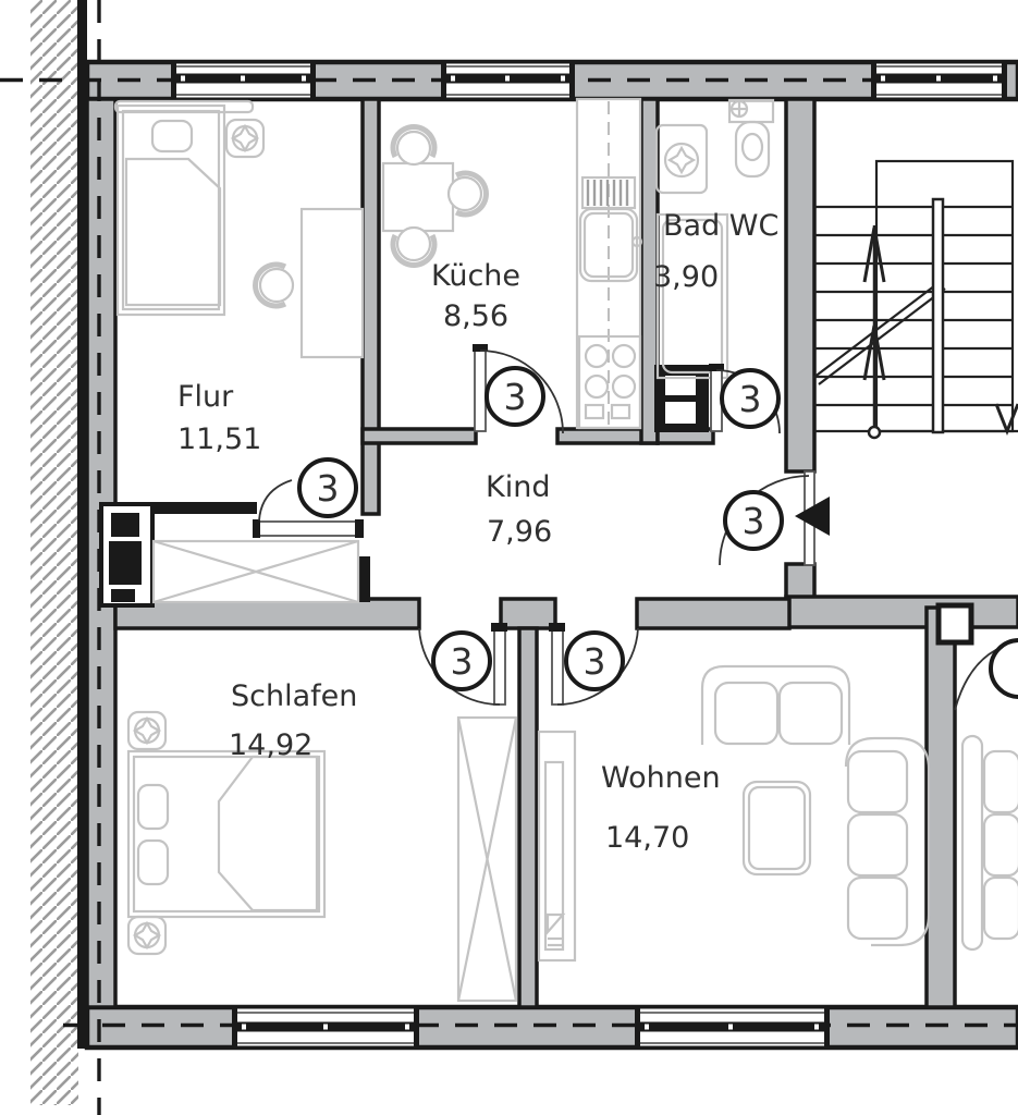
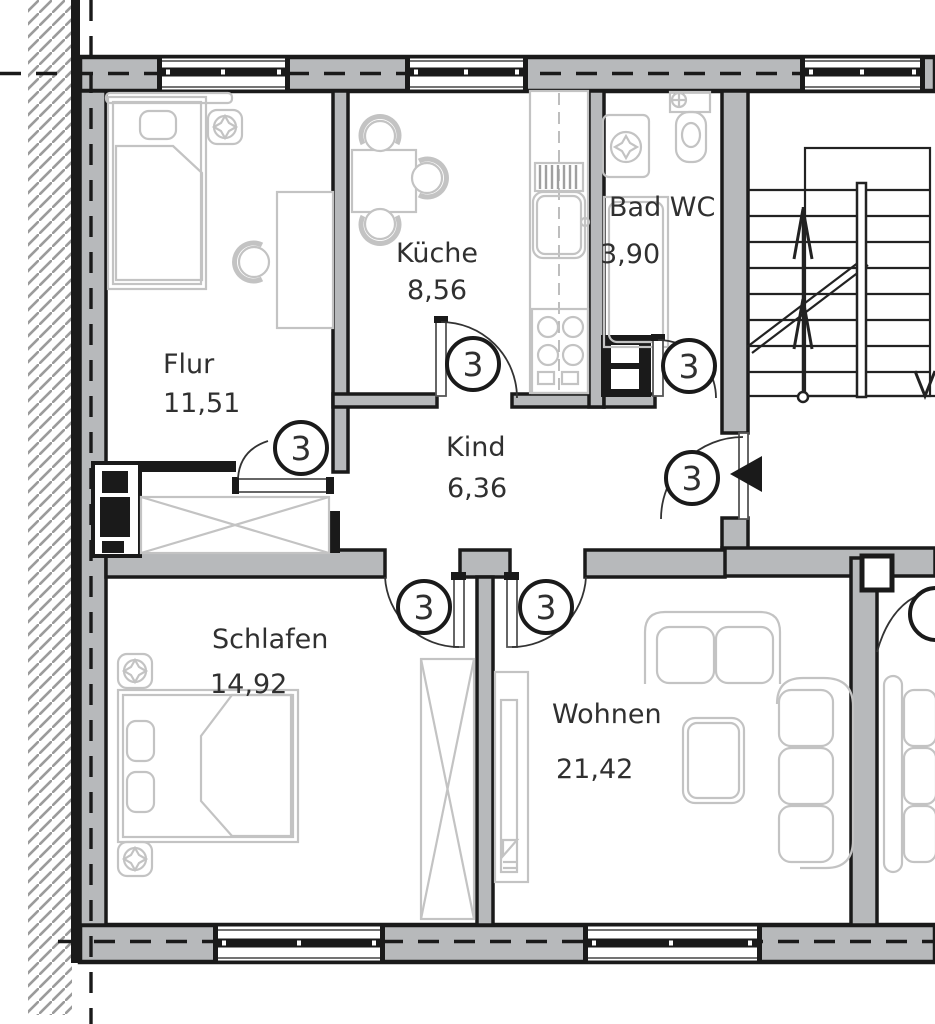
  3
  3
  3
  3
  3
  3
  Flur
  11,51
  Küche
  8,56
  Bad WC
  3,90
  Kind
- 7,96
+ 6,36
  Schlafen
  14,92
  Wohnen
- 14,70
+ 21,42
